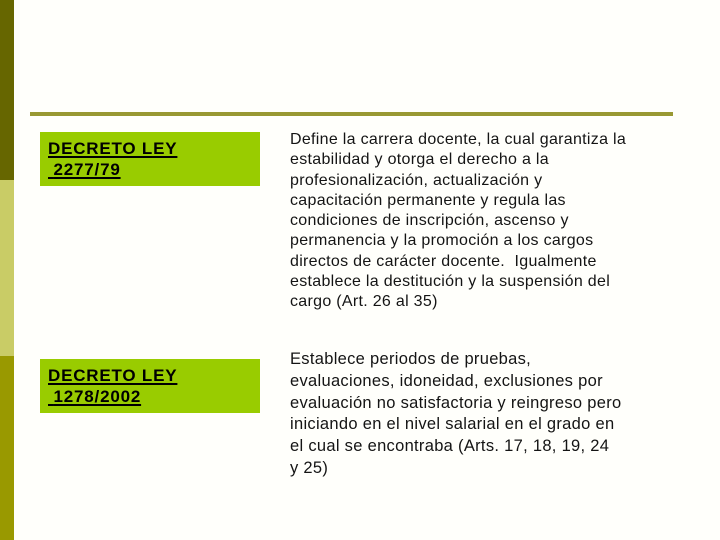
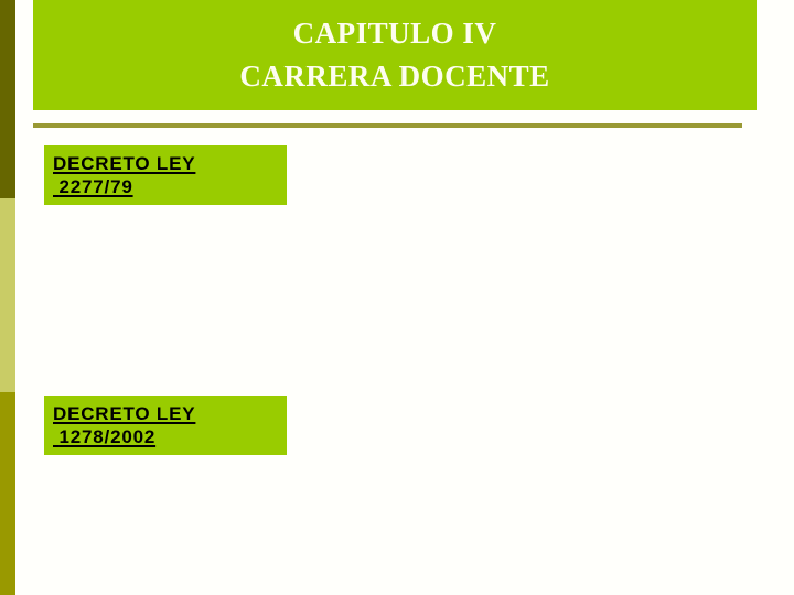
+ CAPITULO IV
+ CARRERA DOCENTE
  DECRETO LEY
  2277/79
- Define la carrera docente, la cual garantiza la
- estabilidad y otorga el derecho a la
- profesionalización, actualización y
- capacitación permanente y regula las
- condiciones de inscripción, ascenso y
- permanencia y la promoción a los cargos
- directos de carácter docente. Igualmente
- establece la destitución y la suspensión del
- cargo (Art. 26 al 35)
  DECRETO LEY
  1278/2002
- Establece periodos de pruebas,
- evaluaciones, idoneidad, exclusiones por
- evaluación no satisfactoria y reingreso pero
- iniciando en el nivel salarial en el grado en
- el cual se encontraba (Arts. 17, 18, 19, 24
- y 25)
